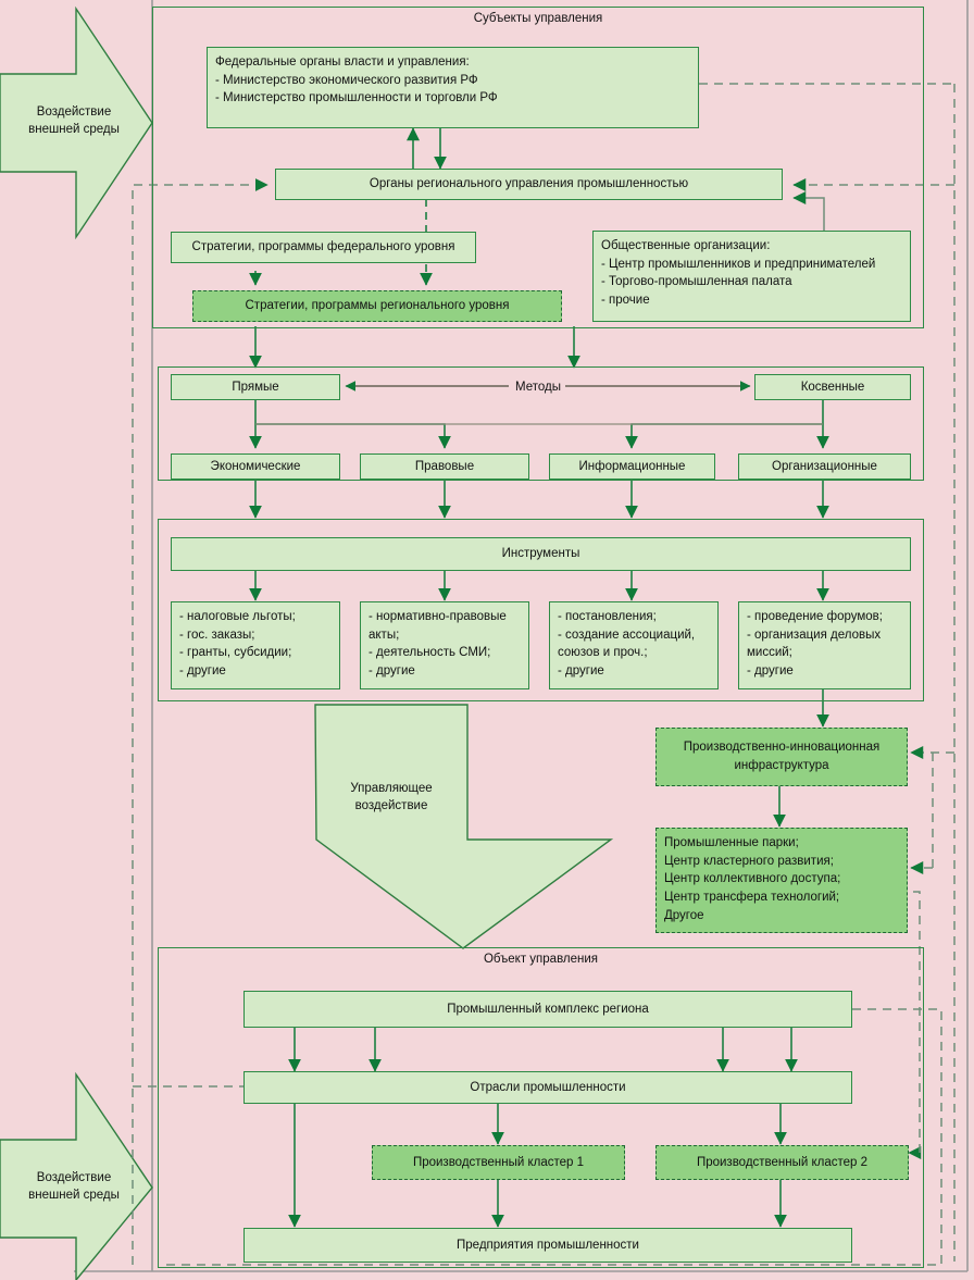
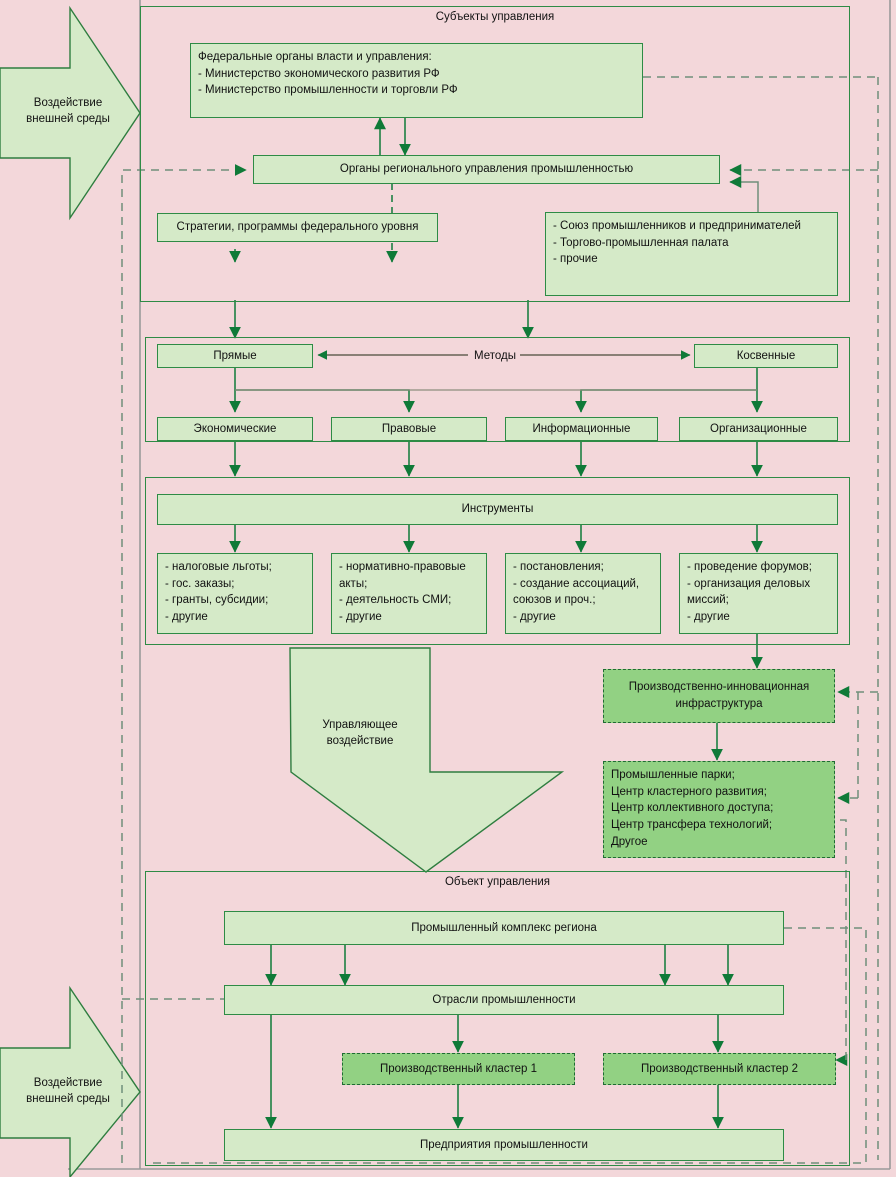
  Субъекты управления
  Объект управления
  Воздействие
  внешней среды
  Воздействие
  внешней среды
  Управляющее
  воздействие
  Федеральные органы власти и управления:
  - Министерство экономического развития РФ
  - Министерство промышленности и торговли РФ
  Органы регионального управления промышленностью
  Стратегии, программы федерального уровня
- Стратегии, программы регионального уровня
- Общественные организации:
- - Центр промышленников и предпринимателей
+ - Союз промышленников и предпринимателей
  - Торгово-промышленная палата
  - прочие
  Прямые
  Методы
  Косвенные
  Экономические
  Правовые
  Информационные
  Организационные
  Инструменты
  - налоговые льготы;
  - гос. заказы;
  - гранты, субсидии;
  - другие
  - нормативно-правовые
  акты;
  - деятельность СМИ;
  - другие
  - постановления;
  - создание ассоциаций,
  союзов и проч.;
  - другие
  - проведение форумов;
  - организация деловых
  миссий;
  - другие
  Производственно-инновационная инфраструктура
  Промышленные парки;
  Центр кластерного развития;
  Центр коллективного доступа;
  Центр трансфера технологий;
  Другое
  Промышленный комплекс региона
  Отрасли промышленности
  Производственный кластер 1
  Производственный кластер 2
  Предприятия промышленности
